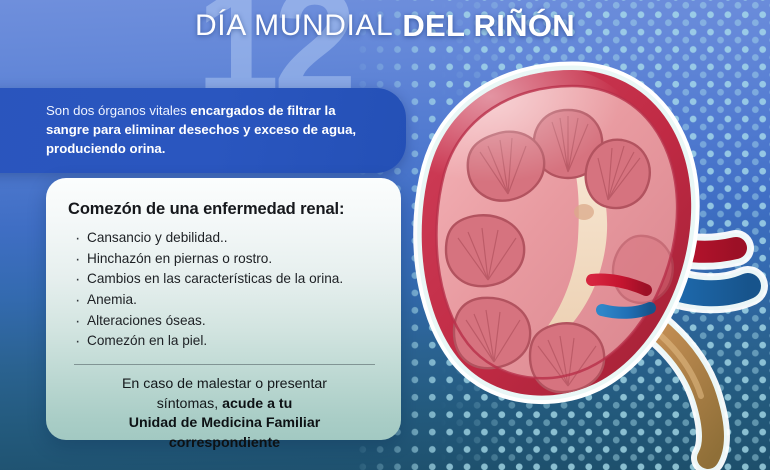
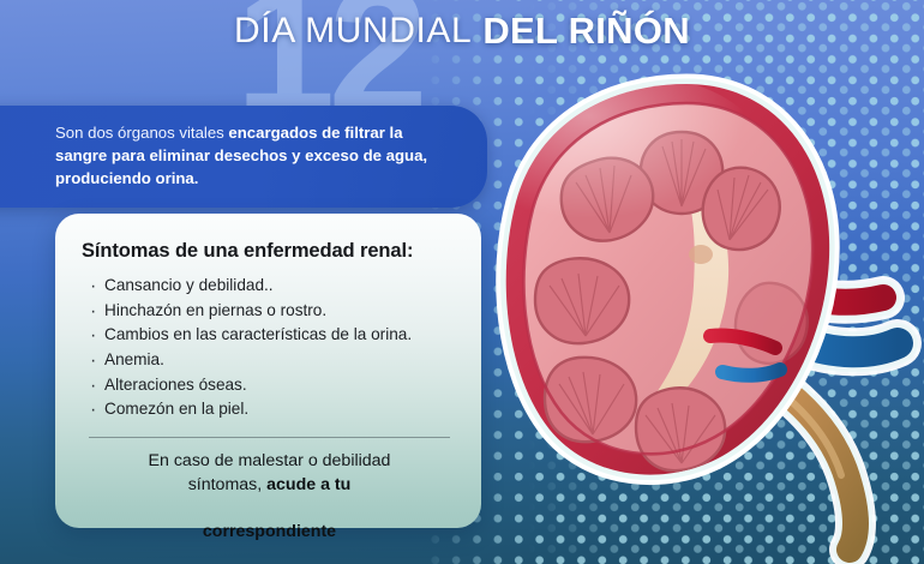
  12
  DÍA MUNDIAL
  DEL RIÑÓN
  Son dos órganos vitales encargados de filtrar la sangre para eliminar desechos y exceso de agua, produciendo orina.
- Comezón de una enfermedad renal:
+ Síntomas de una enfermedad renal:
  Cansancio y debilidad..
  Hinchazón en piernas o rostro.
  Cambios en las características de la orina.
  Anemia.
  Alteraciones óseas.
  Comezón en la piel.
- En caso de malestar o presentar
+ En caso de malestar o debilidad
  síntomas, acude a tu
- Unidad de Medicina Familiar
  correspondiente
